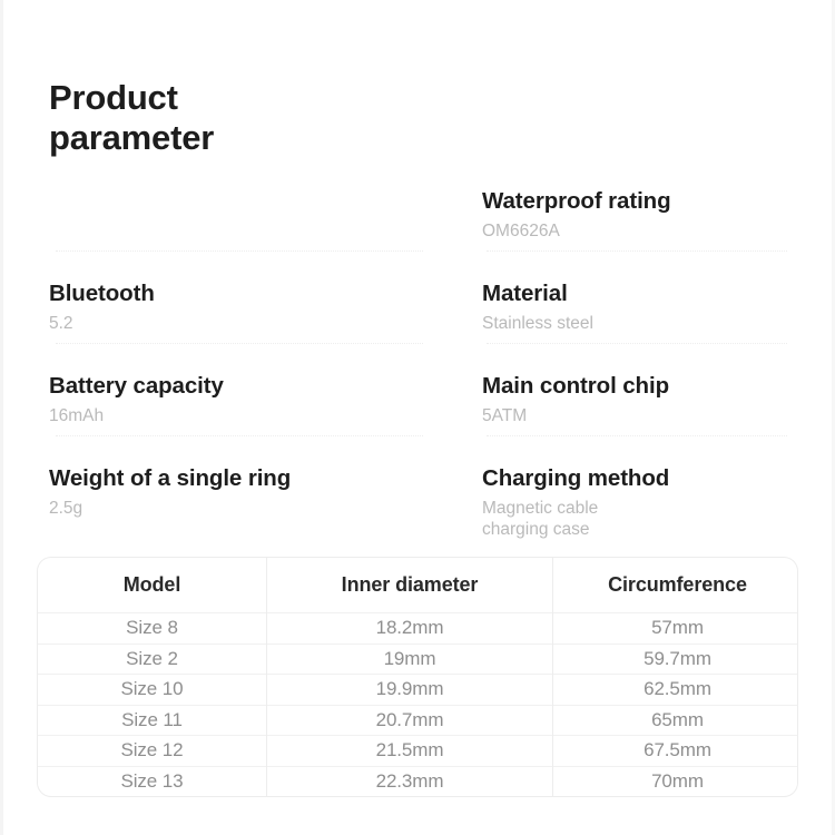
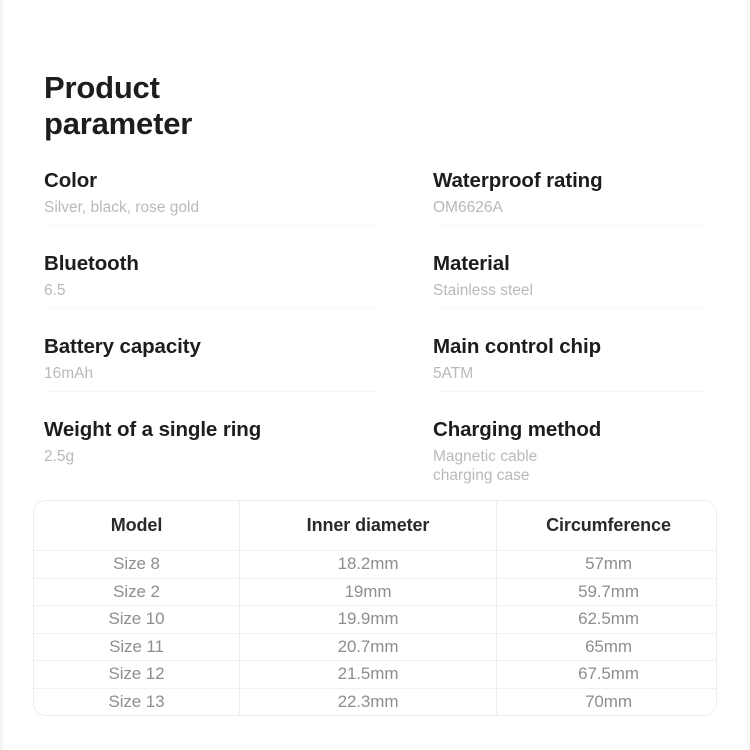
  Product
  parameter
+ Color
+ Silver, black, rose gold
  Waterproof rating
  OM6626A
  Bluetooth
- 5.2
+ 6.5
  Material
  Stainless steel
  Battery capacity
  16mAh
  Main control chip
  5ATM
  Weight of a single ring
  2.5g
  Charging method
  Magnetic cable
  charging case
  Model	Inner diameter	Circumference
  Size 8	18.2mm	57mm
  Size 2	19mm	59.7mm
  Size 10	19.9mm	62.5mm
  Size 11	20.7mm	65mm
  Size 12	21.5mm	67.5mm
  Size 13	22.3mm	70mm
